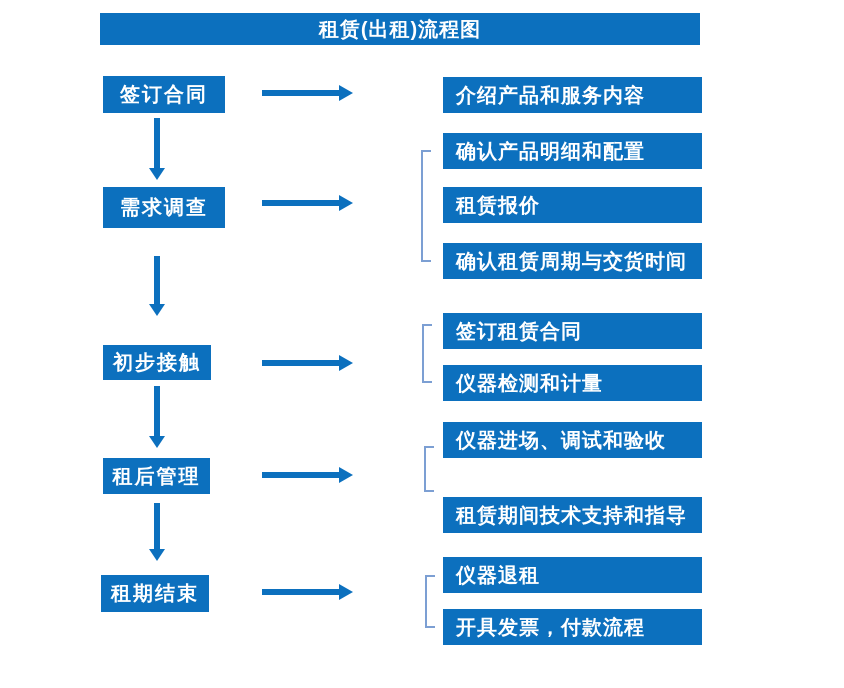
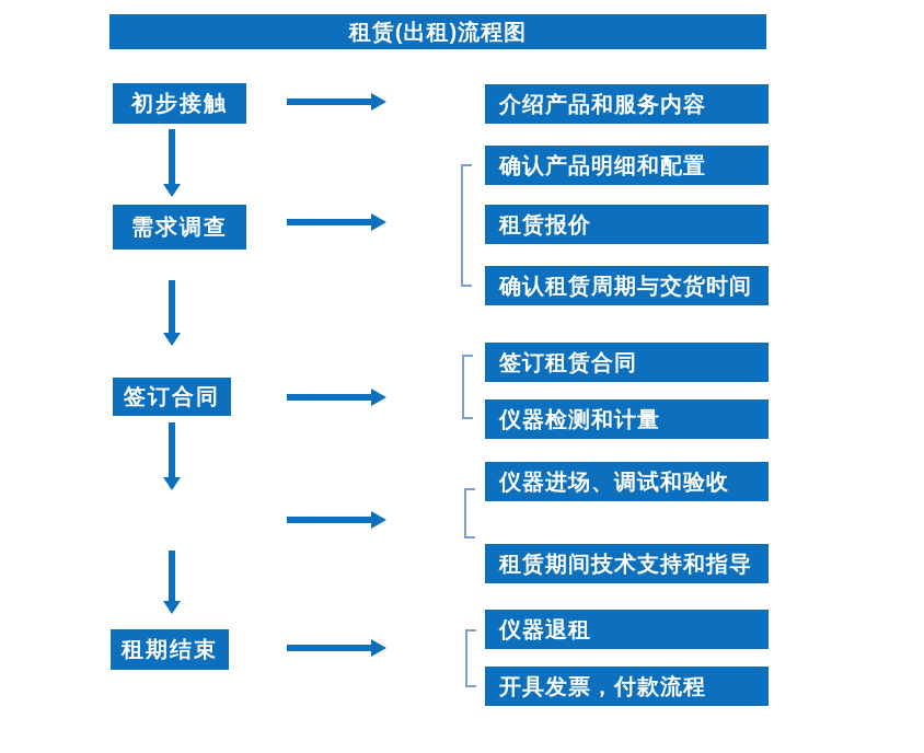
  租赁(出租)流程图
- 签订合同
+ 初步接触
  需求调查
- 初步接触
+ 签订合同
- 租后管理
  租期结束
  介绍产品和服务内容
  确认产品明细和配置
  租赁报价
  确认租赁周期与交货时间
  签订租赁合同
  仪器检测和计量
  仪器进场、调试和验收
  租赁期间技术支持和指导
  仪器退租
  开具发票，付款流程
